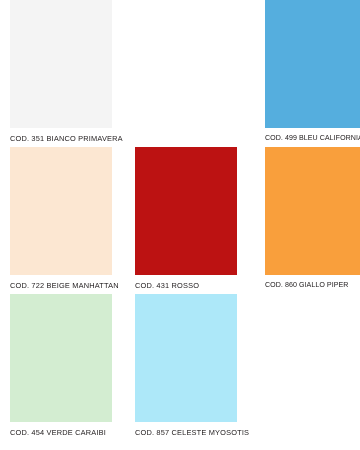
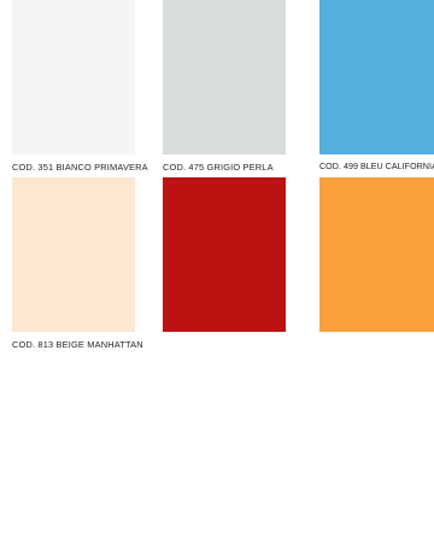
  COD. 351 BIANCO PRIMAVERA
+ COD. 475 GRIGIO PERLA
  COD. 499 BLEU CALIFORNI
- COD. 722 BEIGE MANHATTAN
+ COD. 813 BEIGE MANHATTAN
- COD. 431 ROSSO
- COD. 860 GIALLO PIPER
- COD. 454 VERDE CARAIBI
- COD. 857 CELESTE MYOSOTIS
